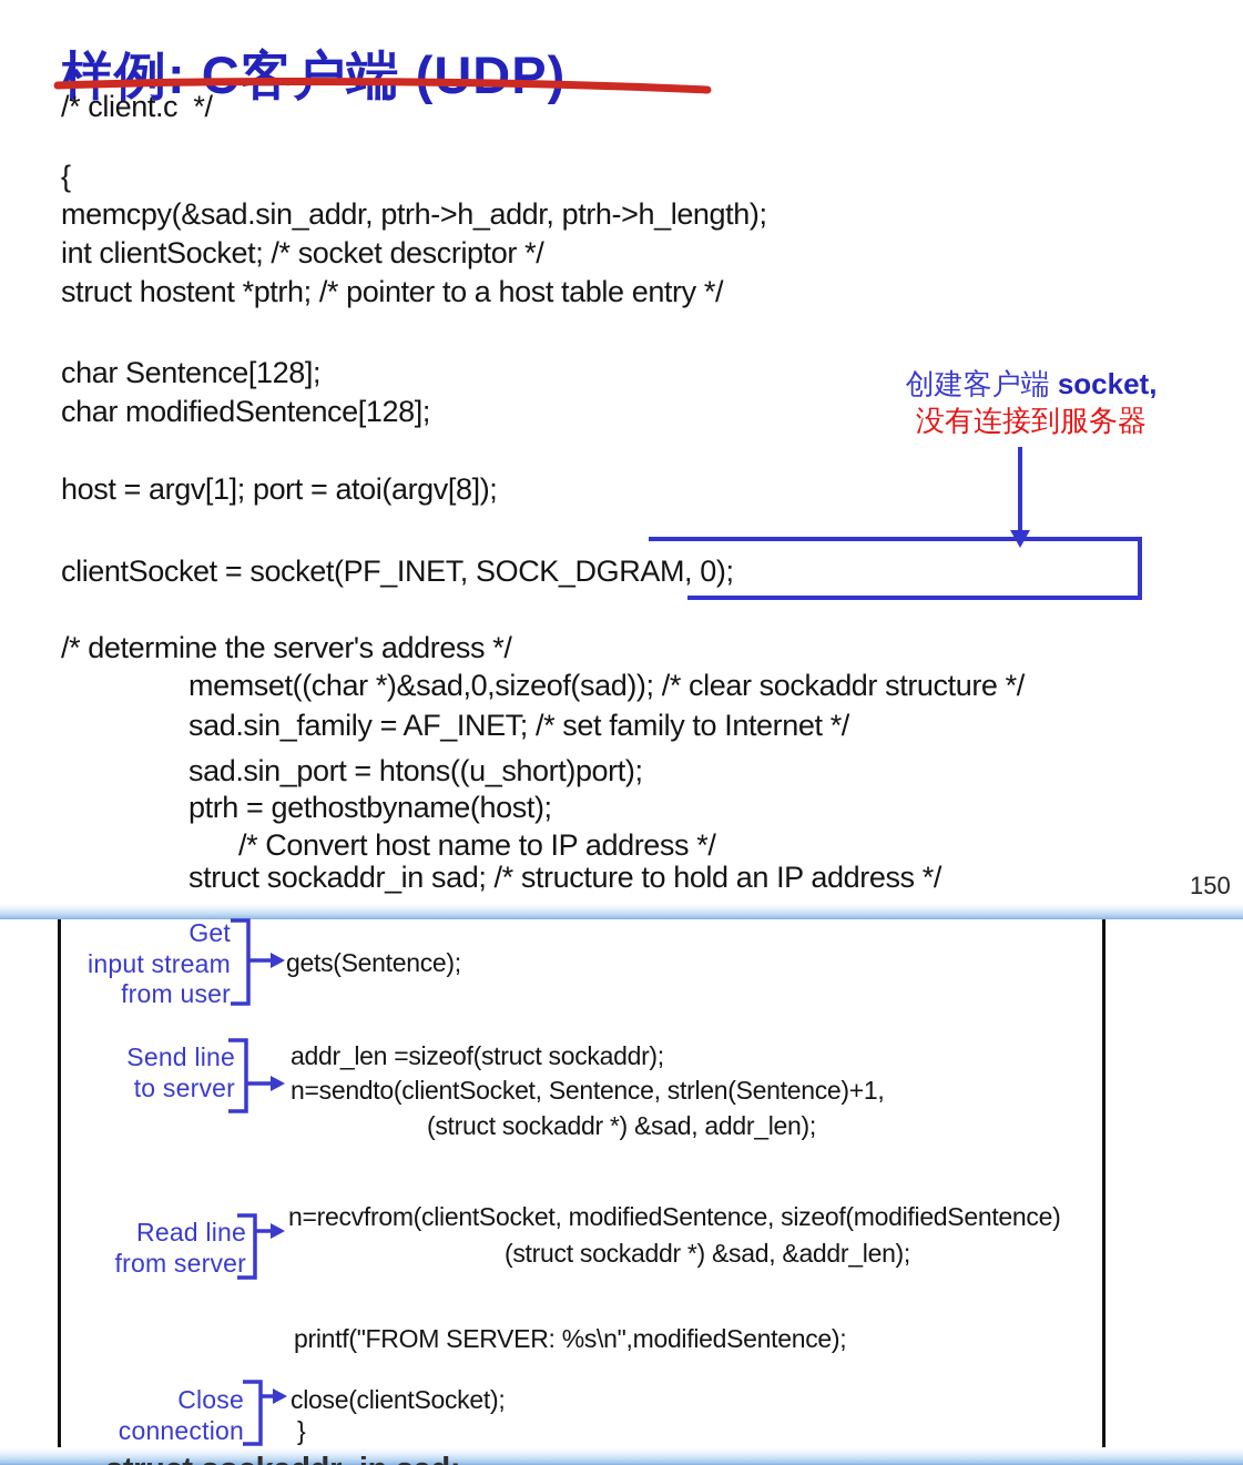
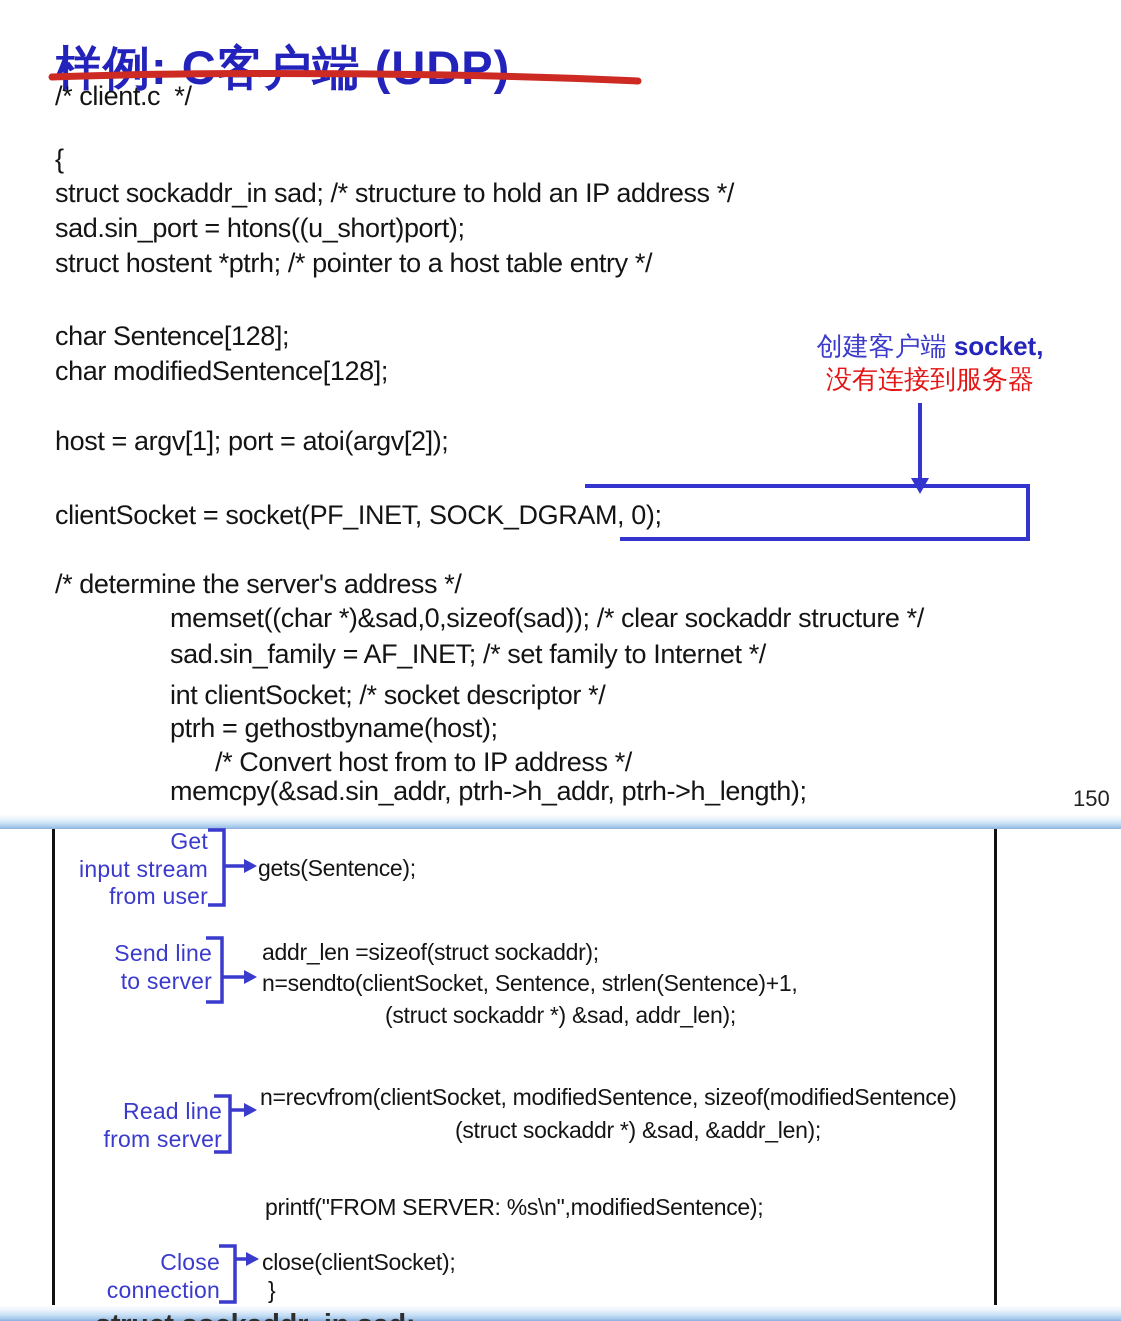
  样例: C客户端 (UDP)
  /* client.c */
  {
- memcpy(&sad.sin_addr, ptrh->h_addr, ptrh->h_length);
+ struct sockaddr_in sad; /* structure to hold an IP address */
- int clientSocket; /* socket descriptor */
+ sad.sin_port = htons((u_short)port);
  struct hostent *ptrh; /* pointer to a host table entry */
  char Sentence[128];
  char modifiedSentence[128];
- host = argv[1]; port = atoi(argv[8]);
+ host = argv[1]; port = atoi(argv[2]);
  clientSocket = socket(PF_INET, SOCK_DGRAM, 0);
  /* determine the server's address */
  memset((char *)&sad,0,sizeof(sad)); /* clear sockaddr structure */
  sad.sin_family = AF_INET; /* set family to Internet */
- sad.sin_port = htons((u_short)port);
+ int clientSocket; /* socket descriptor */
  ptrh = gethostbyname(host);
- /* Convert host name to IP address */
+ /* Convert host from to IP address */
- struct sockaddr_in sad; /* structure to hold an IP address */
+ memcpy(&sad.sin_addr, ptrh->h_addr, ptrh->h_length);
  创建客户端 socket,
  没有连接到服务器
  150
  Get
  input stream
  from user
  Send line
  to server
  Read line
  from server
  Close
  connection
  gets(Sentence);
  addr_len =sizeof(struct sockaddr);
  n=sendto(clientSocket, Sentence, strlen(Sentence)+1,
  (struct sockaddr *) &sad, addr_len);
  n=recvfrom(clientSocket, modifiedSentence, sizeof(modifiedSentence)
  (struct sockaddr *) &sad, &addr_len);
  printf("FROM SERVER: %s\n",modifiedSentence);
  close(clientSocket);
  }
